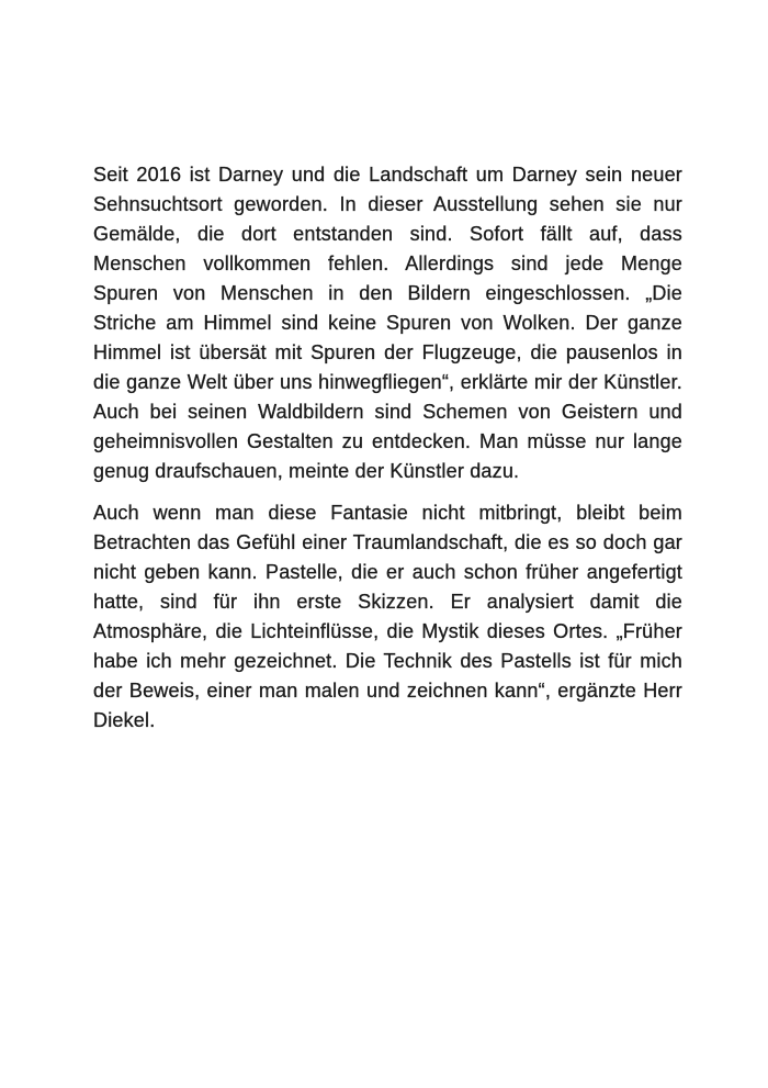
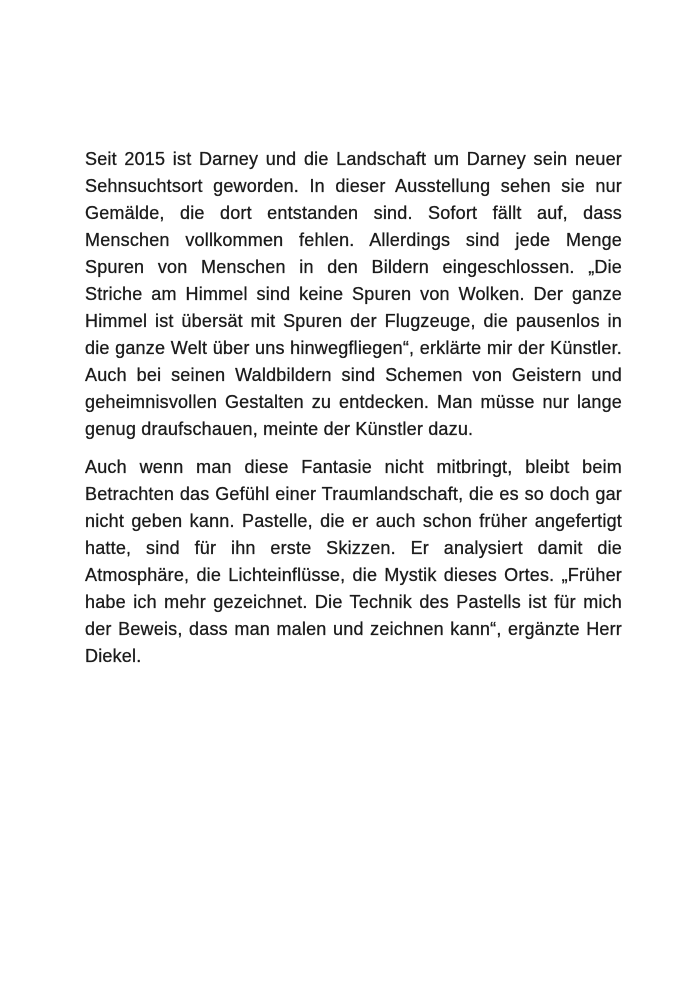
- Seit 2016 ist Darney und die Landschaft um Darney sein neuer Sehnsuchtsort geworden. In dieser Ausstellung sehen sie nur Gemälde, die dort entstanden sind. Sofort fällt auf, dass Menschen vollkommen fehlen. Allerdings sind jede Menge Spuren von Menschen in den Bildern eingeschlossen. „Die Striche am Himmel sind keine Spuren von Wolken. Der ganze Himmel ist übersät mit Spuren der Flugzeuge, die pausenlos in die ganze Welt über uns hinwegfliegen“, erklärte mir der Künstler. Auch bei seinen Waldbildern sind Schemen von Geistern und geheimnisvollen Gestalten zu entdecken. Man müsse nur lange genug draufschauen, meinte der Künstler dazu.
+ Seit 2015 ist Darney und die Landschaft um Darney sein neuer Sehnsuchtsort geworden. In dieser Ausstellung sehen sie nur Gemälde, die dort entstanden sind. Sofort fällt auf, dass Menschen vollkommen fehlen. Allerdings sind jede Menge Spuren von Menschen in den Bildern eingeschlossen. „Die Striche am Himmel sind keine Spuren von Wolken. Der ganze Himmel ist übersät mit Spuren der Flugzeuge, die pausenlos in die ganze Welt über uns hinwegfliegen“, erklärte mir der Künstler. Auch bei seinen Waldbildern sind Schemen von Geistern und geheimnisvollen Gestalten zu entdecken. Man müsse nur lange genug draufschauen, meinte der Künstler dazu.
- Auch wenn man diese Fantasie nicht mitbringt, bleibt beim Betrachten das Gefühl einer Traumlandschaft, die es so doch gar nicht geben kann. Pastelle, die er auch schon früher angefertigt hatte, sind für ihn erste Skizzen. Er analysiert damit die Atmosphäre, die Lichteinflüsse, die Mystik dieses Ortes. „Früher habe ich mehr gezeichnet. Die Technik des Pastells ist für mich der Beweis, einer man malen und zeichnen kann“, ergänzte Herr Diekel.
+ Auch wenn man diese Fantasie nicht mitbringt, bleibt beim Betrachten das Gefühl einer Traumlandschaft, die es so doch gar nicht geben kann. Pastelle, die er auch schon früher angefertigt hatte, sind für ihn erste Skizzen. Er analysiert damit die Atmosphäre, die Lichteinflüsse, die Mystik dieses Ortes. „Früher habe ich mehr gezeichnet. Die Technik des Pastells ist für mich der Beweis, dass man malen und zeichnen kann“, ergänzte Herr Diekel.
